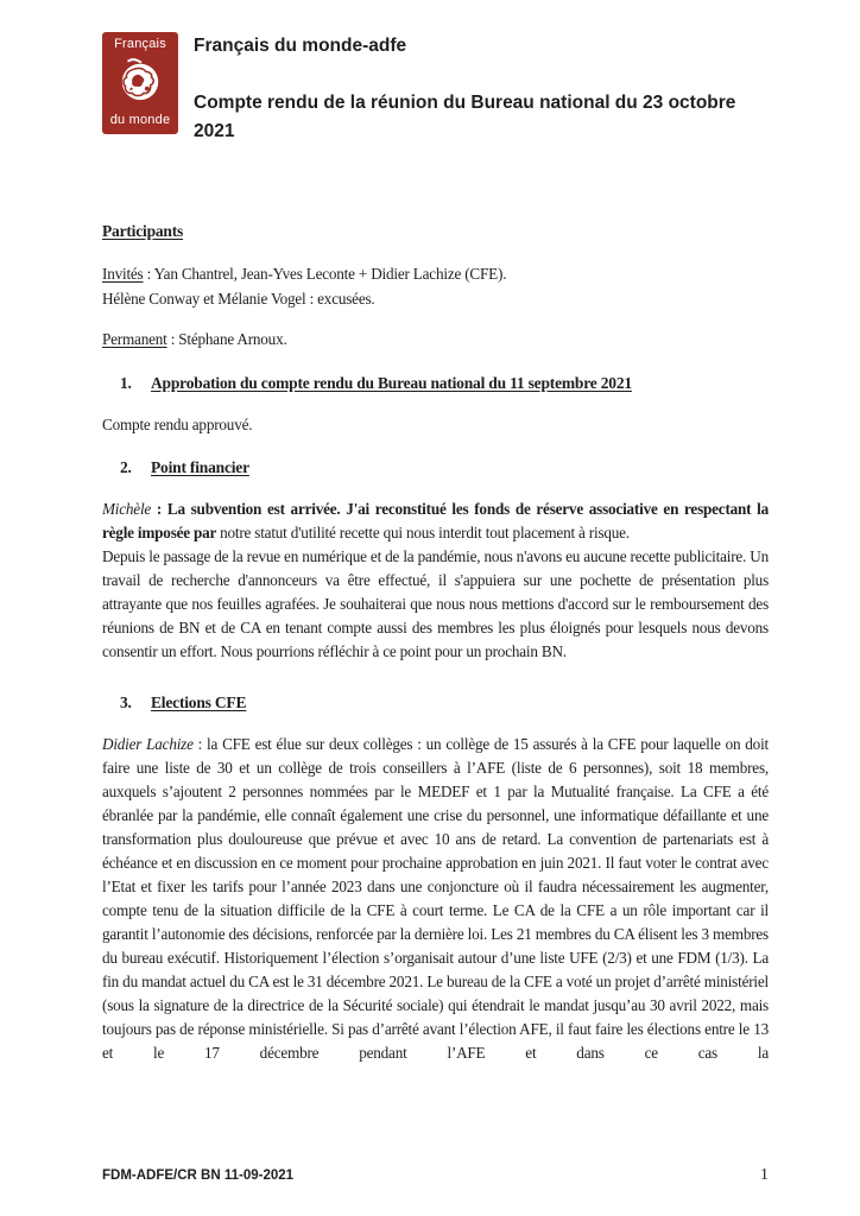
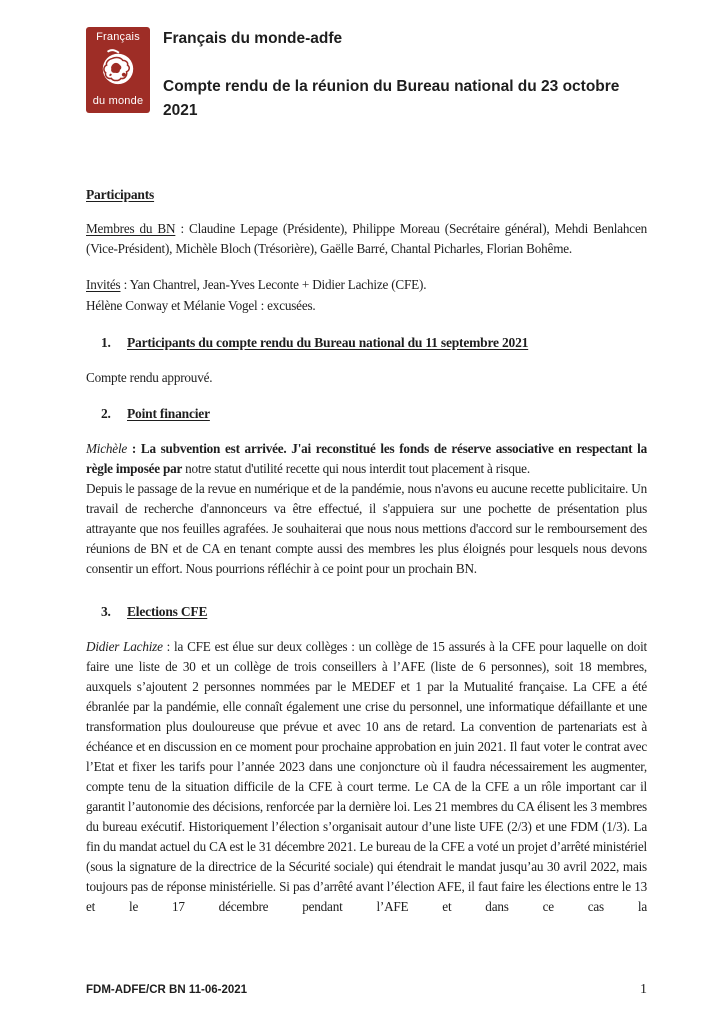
  Français
  du monde
  Français du monde-adfe
  Compte rendu de la réunion du Bureau national du 23 octobre 2021
  Participants
+ Membres du BN : Claudine Lepage (Présidente), Philippe Moreau (Secrétaire général), Mehdi Benlahcen (Vice-Président), Michèle Bloch (Trésorière), Gaëlle Barré, Chantal Picharles, Florian Bohême.
  Invités : Yan Chantrel, Jean-Yves Leconte + Didier Lachize (CFE).
  Hélène Conway et Mélanie Vogel : excusées.
- Permanent : Stéphane Arnoux.
  1.
- Approbation du compte rendu du Bureau national du 11 septembre 2021
+ Participants du compte rendu du Bureau national du 11 septembre 2021
  Compte rendu approuvé.
  2.
  Point financier
  Michèle : La subvention est arrivée. J'ai reconstitué les fonds de réserve associative en respectant la règle imposée par notre statut d'utilité recette qui nous interdit tout placement à risque.
  Depuis le passage de la revue en numérique et de la pandémie, nous n'avons eu aucune recette publicitaire. Un travail de recherche d'annonceurs va être effectué, il s'appuiera sur une pochette de présentation plus attrayante que nos feuilles agrafées. Je souhaiterai que nous nous mettions d'accord sur le remboursement des réunions de BN et de CA en tenant compte aussi des membres les plus éloignés pour lesquels nous devons consentir un effort. Nous pourrions réfléchir à ce point pour un prochain BN.
  3.
  Elections CFE
  Didier Lachize : la CFE est élue sur deux collèges : un collège de 15 assurés à la CFE pour laquelle on doit faire une liste de 30 et un collège de trois conseillers à l’AFE (liste de 6 personnes), soit 18 membres, auxquels s’ajoutent 2 personnes nommées par le MEDEF et 1 par la Mutualité française. La CFE a été ébranlée par la pandémie, elle connaît également une crise du personnel, une informatique défaillante et une transformation plus douloureuse que prévue et avec 10 ans de retard. La convention de partenariats est à échéance et en discussion en ce moment pour prochaine approbation en juin 2021. Il faut voter le contrat avec l’Etat et fixer les tarifs pour l’année 2023 dans une conjoncture où il faudra nécessairement les augmenter, compte tenu de la situation difficile de la CFE à court terme. Le CA de la CFE a un rôle important car il garantit l’autonomie des décisions, renforcée par la dernière loi. Les 21 membres du CA élisent les 3 membres du bureau exécutif. Historiquement l’élection s’organisait autour d’une liste UFE (2/3) et une FDM (1/3). La fin du mandat actuel du CA est le 31 décembre 2021. Le bureau de la CFE a voté un projet d’arrêté ministériel (sous la signature de la directrice de la Sécurité sociale) qui étendrait le mandat jusqu’au 30 avril 2022, mais toujours pas de réponse ministérielle. Si pas d’arrêté avant l’élection AFE, il faut faire les élections entre le 13 et le 17 décembre pendant l’AFE et dans ce cas la
- FDM-ADFE/CR BN 11-09-2021
+ FDM-ADFE/CR BN 11-06-2021
  1
